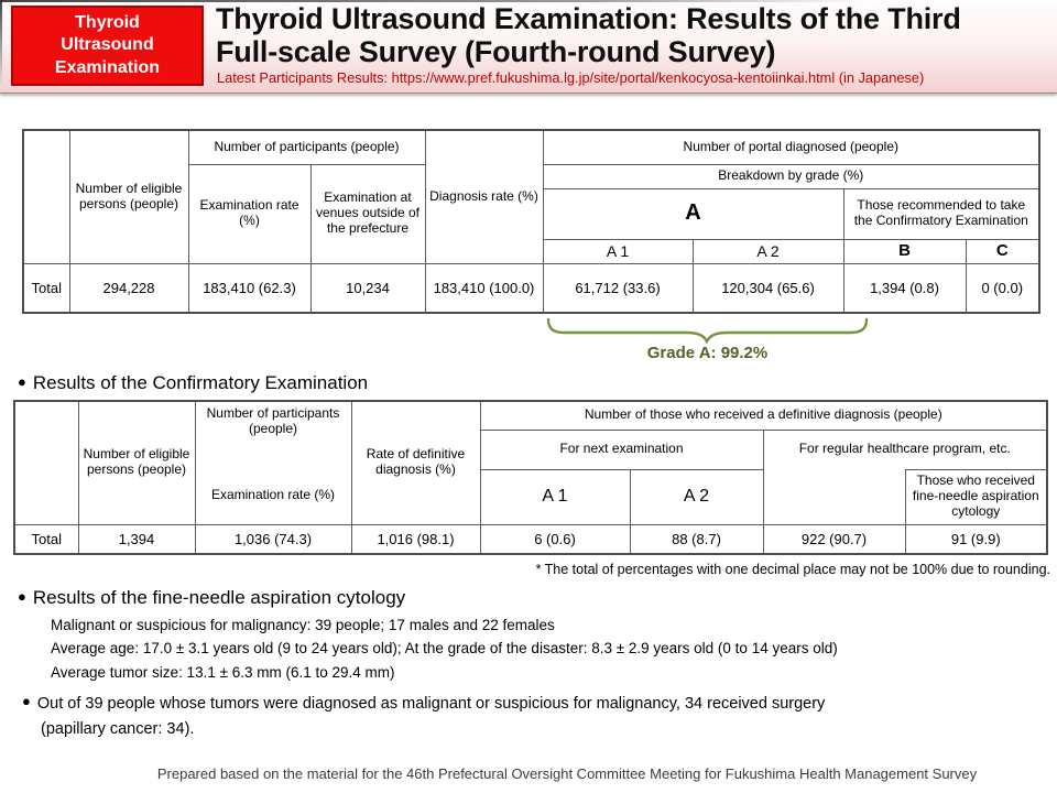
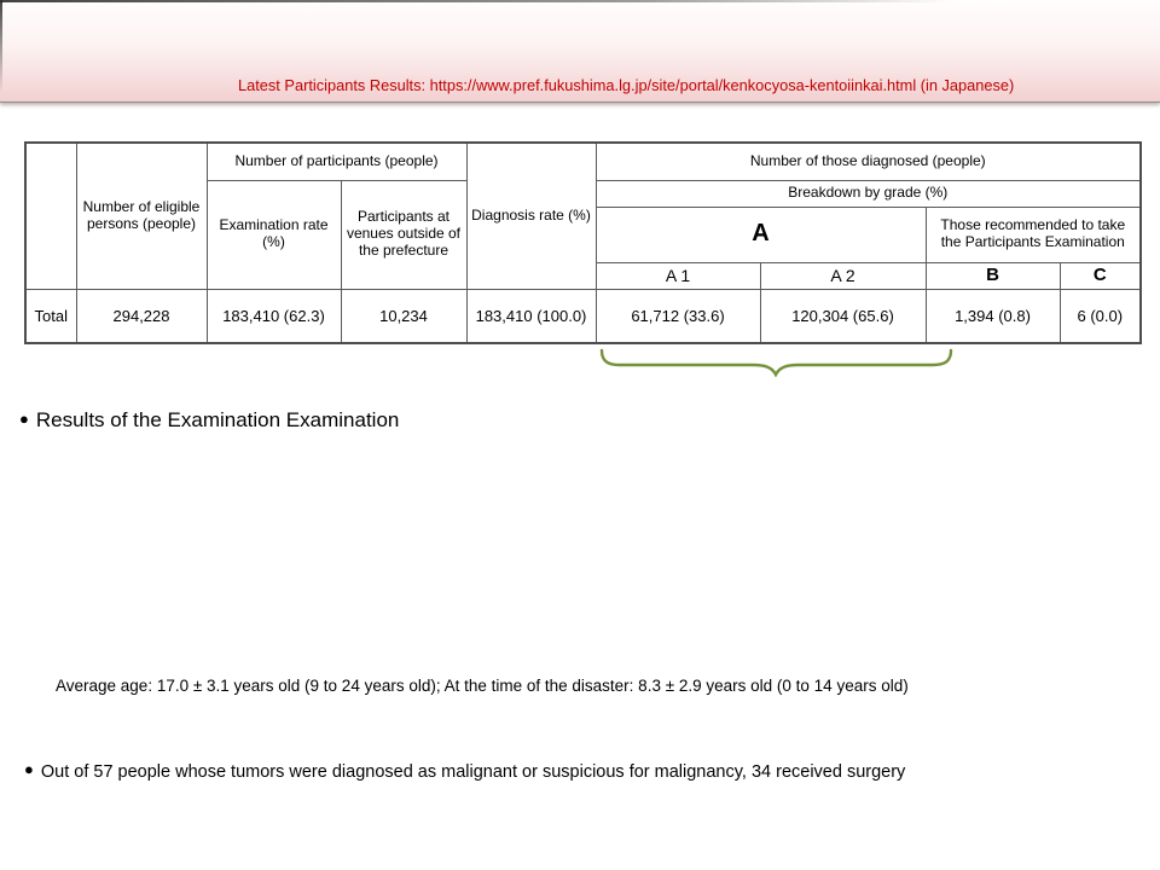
- Thyroid Ultrasound Examination
- Thyroid Ultrasound Examination: Results of the Third
- Full-scale Survey (Fourth-round Survey)
  Latest Participants Results: https://www.pref.fukushima.lg.jp/site/portal/kenkocyosa-kentoiinkai.html (in Japanese)
- 	Number of eligible persons (people)	Number of participants (people)	Diagnosis rate (%)	Number of portal diagnosed (people)
+ 	Number of eligible persons (people)	Number of participants (people)	Diagnosis rate (%)	Number of those diagnosed (people)
- Examination rate (%)	Examination at venues outside of the prefecture	Breakdown by grade (%)
+ Examination rate (%)	Participants at venues outside of the prefecture	Breakdown by grade (%)
- A	Those recommended to take the Confirmatory Examination
+ A	Those recommended to take the Participants Examination
  A 1	A 2	B	C
- Total	294,228	183,410 (62.3)	10,234	183,410 (100.0)	61,712 (33.6)	120,304 (65.6)	1,394 (0.8)	0 (0.0)
+ Total	294,228	183,410 (62.3)	10,234	183,410 (100.0)	61,712 (33.6)	120,304 (65.6)	1,394 (0.8)	6 (0.0)
- Grade A: 99.2%
- ● Results of the Confirmatory Examination
+ ● Results of the Examination Examination
- 	Number of eligible persons (people)	Number of participants (people) Examination rate (%)	Rate of definitive diagnosis (%)	Number of those who received a definitive diagnosis (people)
- For next examination	For regular healthcare program, etc.
- A 1	A 2		Those who received fine-needle aspiration cytology
- Total	1,394	1,036 (74.3)	1,016 (98.1)	6 (0.6)	88 (8.7)	922 (90.7)	91 (9.9)
- * The total of percentages with one decimal place may not be 100% due to rounding.
- ● Results of the fine-needle aspiration cytology
- Malignant or suspicious for malignancy: 39 people; 17 males and 22 females
- Average age: 17.0 ± 3.1 years old (9 to 24 years old); At the grade of the disaster: 8.3 ± 2.9 years old (0 to 14 years old)
+ Average age: 17.0 ± 3.1 years old (9 to 24 years old); At the time of the disaster: 8.3 ± 2.9 years old (0 to 14 years old)
- Average tumor size: 13.1 ± 6.3 mm (6.1 to 29.4 mm)
- ● Out of 39 people whose tumors were diagnosed as malignant or suspicious for malignancy, 34 received surgery
+ ● Out of 57 people whose tumors were diagnosed as malignant or suspicious for malignancy, 34 received surgery
- (papillary cancer: 34).
- Prepared based on the material for the 46th Prefectural Oversight Committee Meeting for Fukushima Health Management Survey
